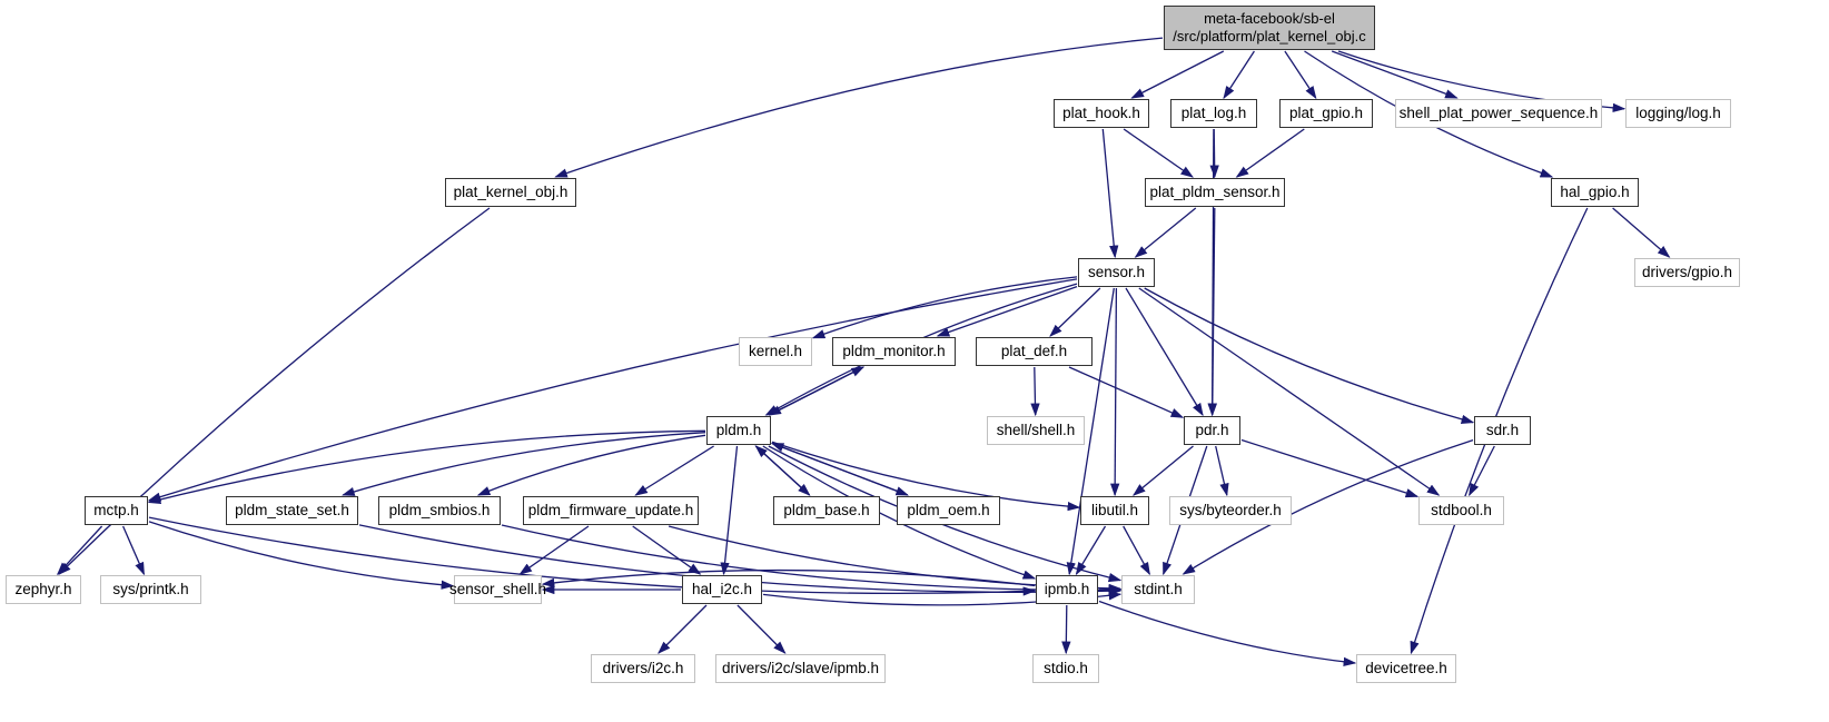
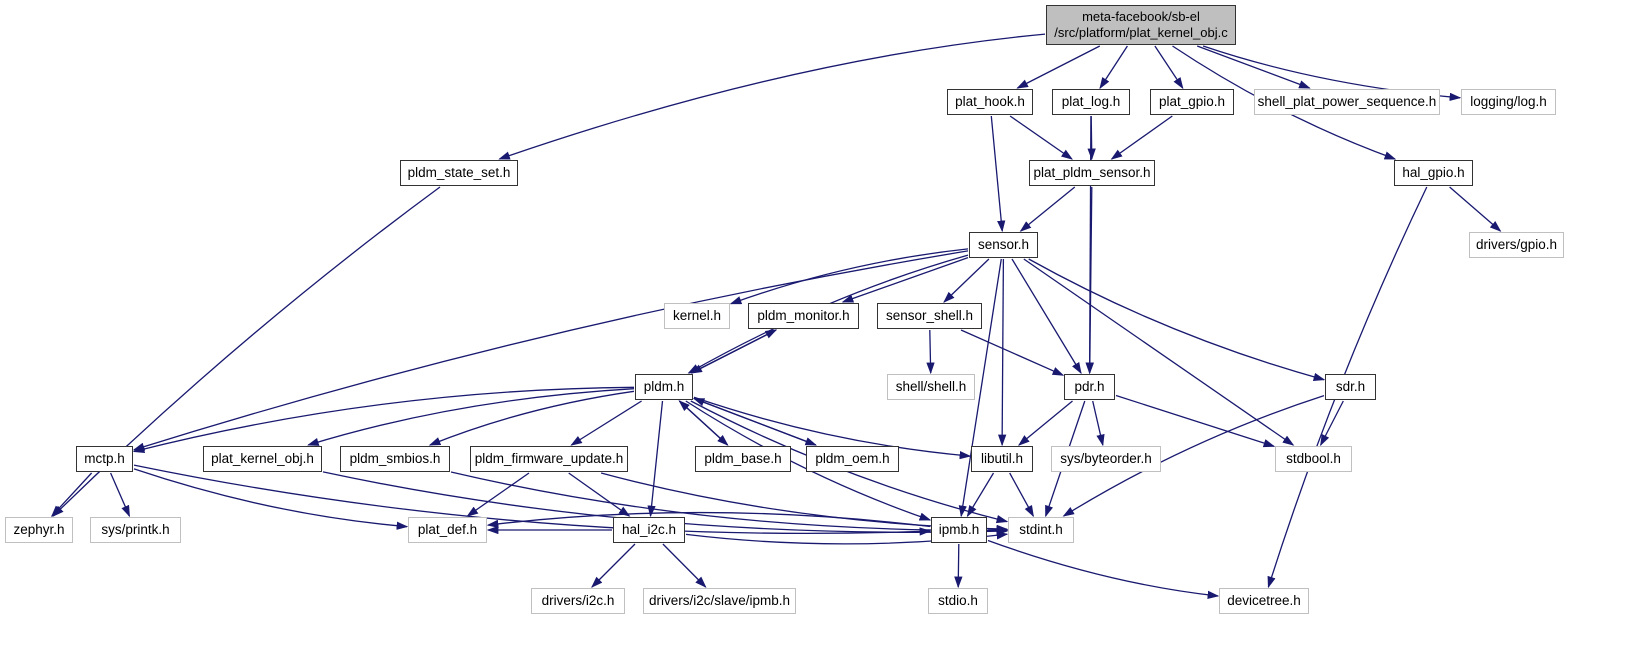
  meta-facebook/sb-el
  /src/platform/plat_kernel_obj.c
  plat_hook.h
  plat_log.h
  plat_gpio.h
  shell_plat_power_sequence.h
  logging/log.h
- plat_kernel_obj.h
+ pldm_state_set.h
  plat_pldm_sensor.h
  hal_gpio.h
  drivers/gpio.h
  sensor.h
  kernel.h
  pldm_monitor.h
- plat_def.h
+ sensor_shell.h
  shell/shell.h
  pldm.h
  pdr.h
  sdr.h
  mctp.h
- pldm_state_set.h
+ plat_kernel_obj.h
  pldm_smbios.h
  pldm_firmware_update.h
  pldm_base.h
  pldm_oem.h
  libutil.h
  sys/byteorder.h
  stdbool.h
  zephyr.h
  sys/printk.h
- sensor_shell.h
+ plat_def.h
  hal_i2c.h
  ipmb.h
  stdint.h
  drivers/i2c.h
  drivers/i2c/slave/ipmb.h
  stdio.h
  devicetree.h
